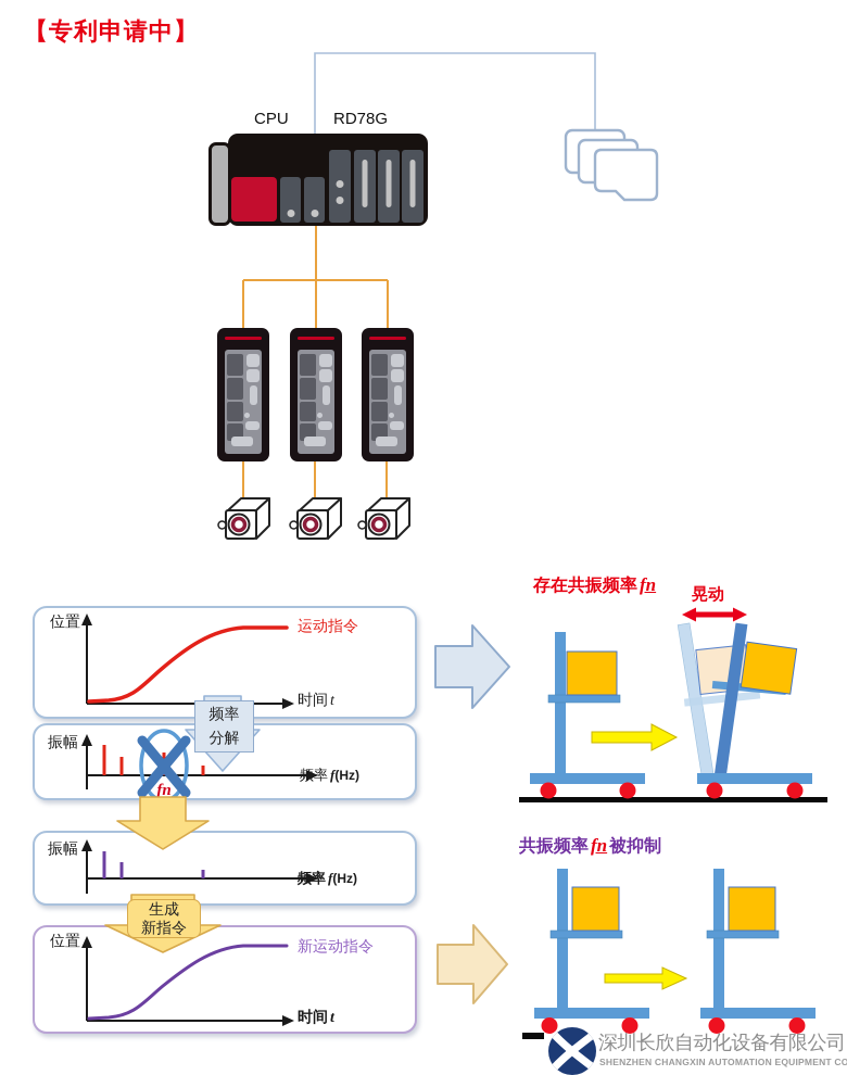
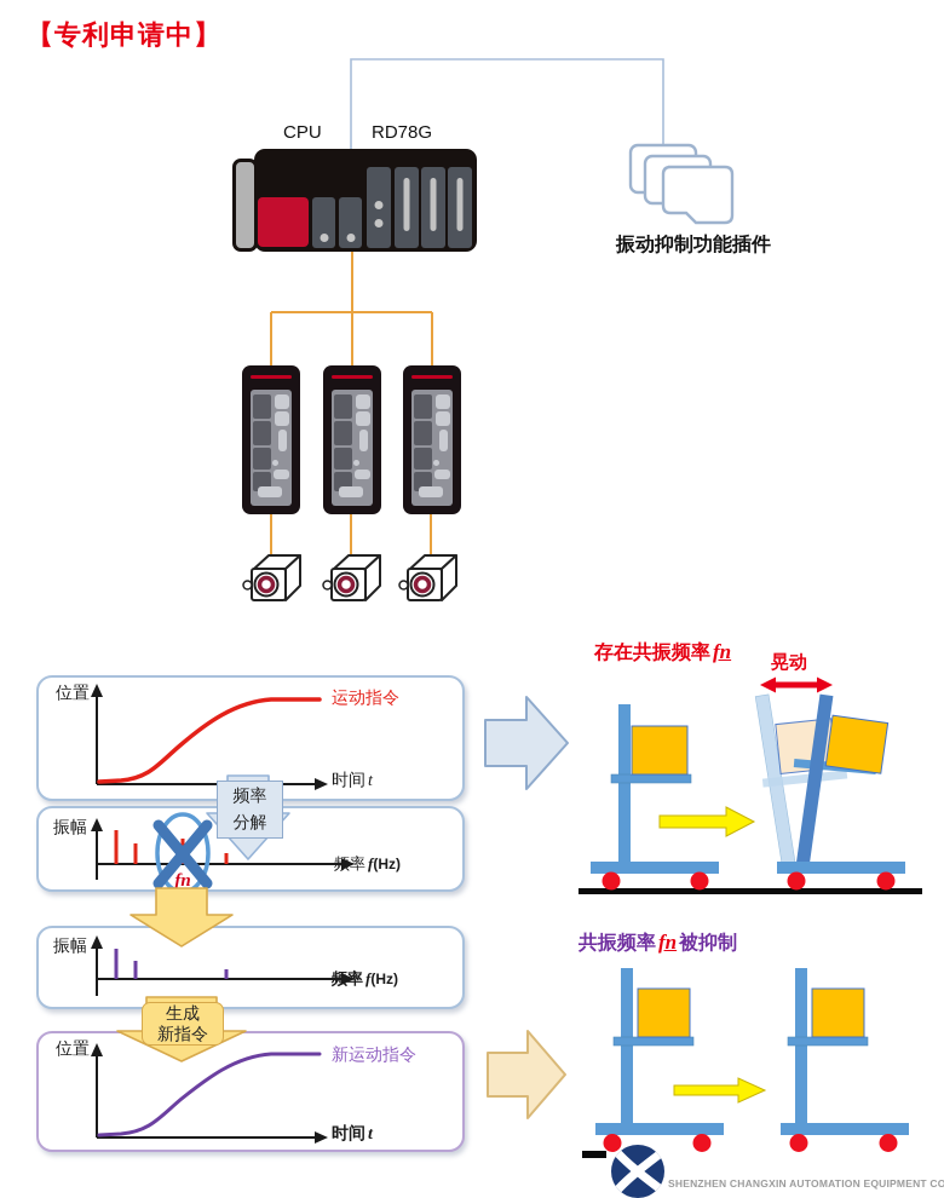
  【专利申请中】
  CPU
  RD78G
+ 振动抑制功能插件
  位置
  运动指令
  时间 t
  频率
  分解
  振幅
  fn
  频率 f(Hz)
  振幅
  频率 f(Hz)
  生成
  新指令
  位置
  新运动指令
  时间 t
  存在共振频率fn
  晃动
  共振频率fn被抑制
- 深圳长欣自动化设备有限公司
  SHENZHEN CHANGXIN AUTOMATION EQUIPMENT CO
